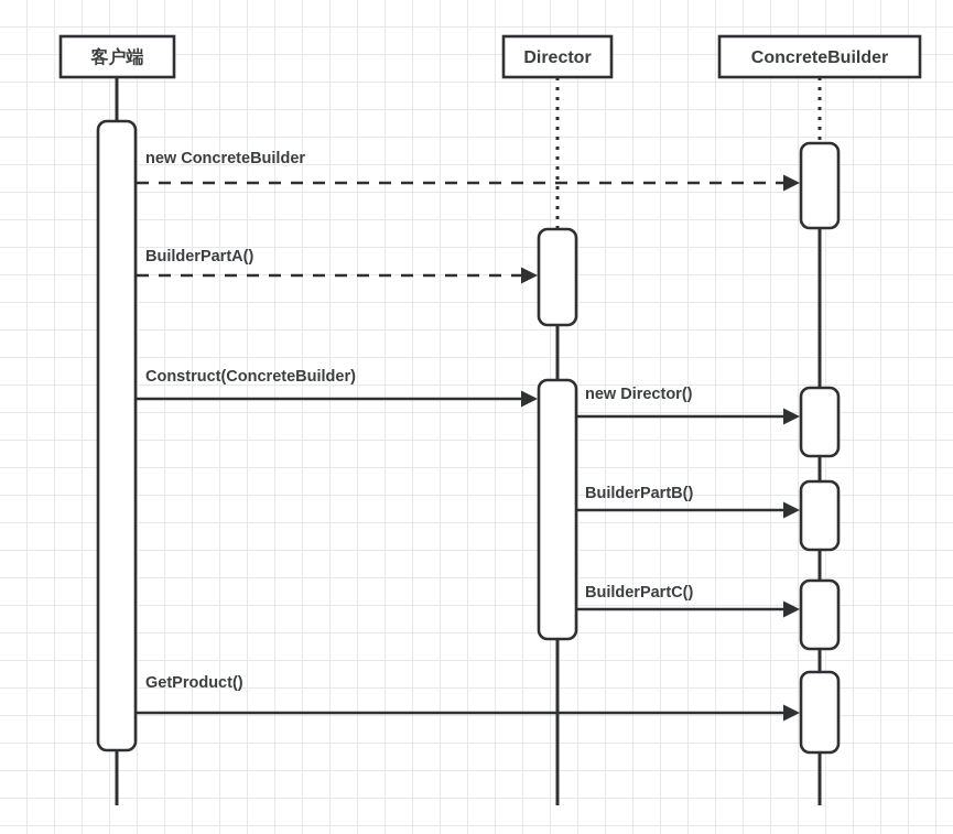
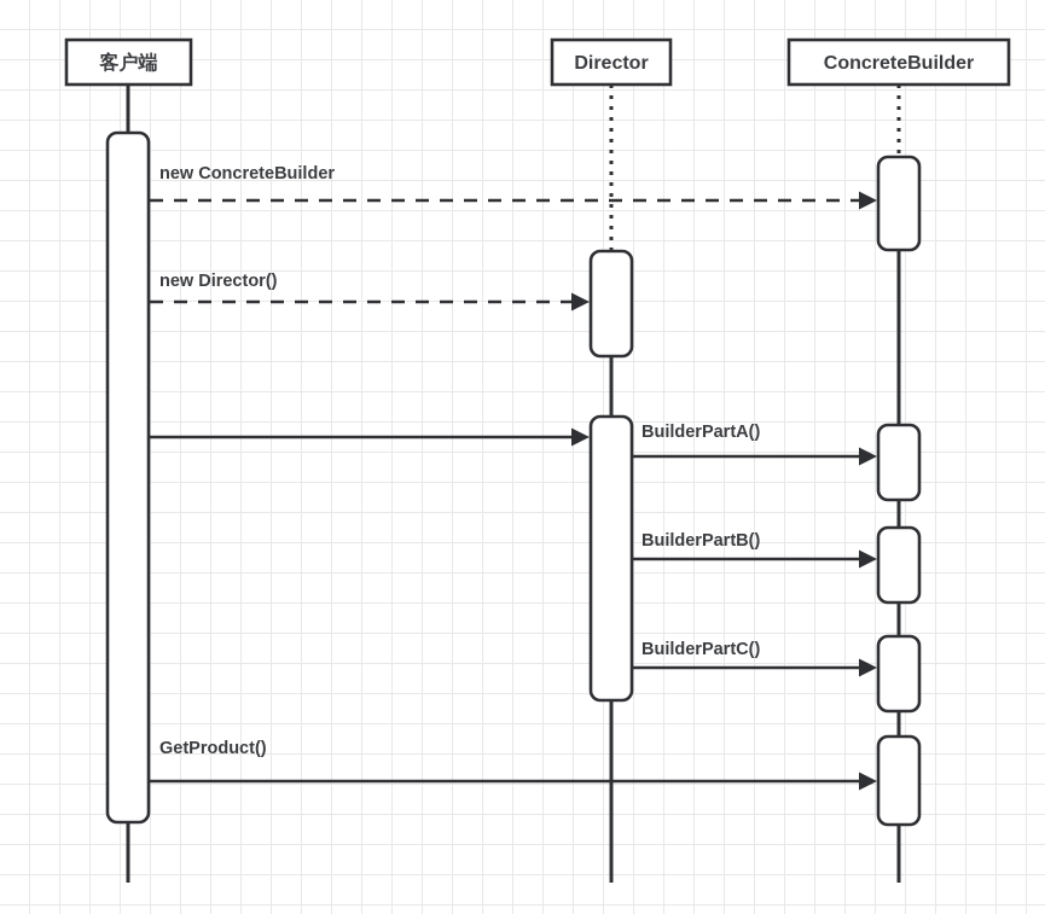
  客户端
  Director
  ConcreteBuilder
  new ConcreteBuilder
- BuilderPartA()
+ new Director()
- Construct(ConcreteBuilder)
- new Director()
+ BuilderPartA()
  BuilderPartB()
  BuilderPartC()
  GetProduct()
